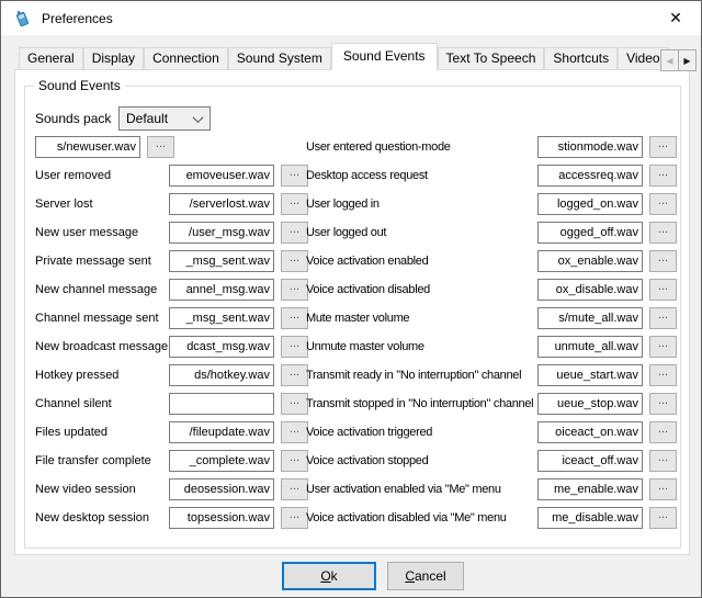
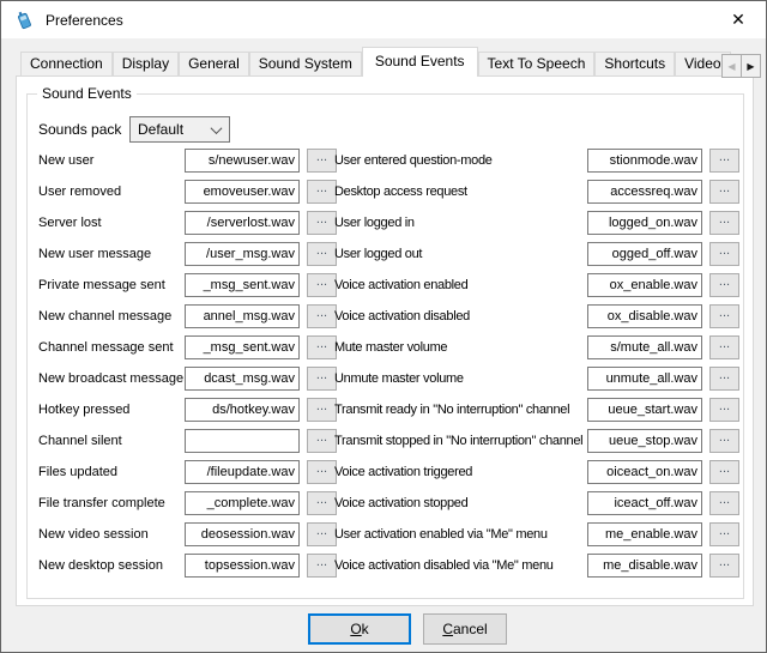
  Preferences
  ✕
- General
+ Connection
  Display
- Connection
+ General
  Sound System
  Sound Events
  Text To Speech
  Shortcuts
  Video
  ◀
  ▶
  Sound Events
  Sounds pack
  Default
+ New user
  s/newuser.wav
  ...
  User removed
  emoveuser.wav
  ...
  Server lost
  /serverlost.wav
  ...
  New user message
  /user_msg.wav
  ...
  Private message sent
  _msg_sent.wav
  ...
  New channel message
  annel_msg.wav
  ...
  Channel message sent
  _msg_sent.wav
  ...
  New broadcast message
  dcast_msg.wav
  ...
  Hotkey pressed
  ds/hotkey.wav
  ...
  Channel silent
  ...
  Files updated
  /fileupdate.wav
  ...
  File transfer complete
  _complete.wav
  ...
  New video session
  deosession.wav
  ...
  New desktop session
  topsession.wav
  ...
  User entered question-mode
  stionmode.wav
  ...
  Desktop access request
  accessreq.wav
  ...
  User logged in
  logged_on.wav
  ...
  User logged out
  ogged_off.wav
  ...
  Voice activation enabled
  ox_enable.wav
  ...
  Voice activation disabled
  ox_disable.wav
  ...
  Mute master volume
  s/mute_all.wav
  ...
  Unmute master volume
  unmute_all.wav
  ...
  Transmit ready in "No interruption" channel
  ueue_start.wav
  ...
  Transmit stopped in "No interruption" channel
  ueue_stop.wav
  ...
  Voice activation triggered
  oiceact_on.wav
  ...
  Voice activation stopped
  iceact_off.wav
  ...
  User activation enabled via "Me" menu
  me_enable.wav
  ...
  Voice activation disabled via "Me" menu
  me_disable.wav
  ...
  Ok
  Cancel
